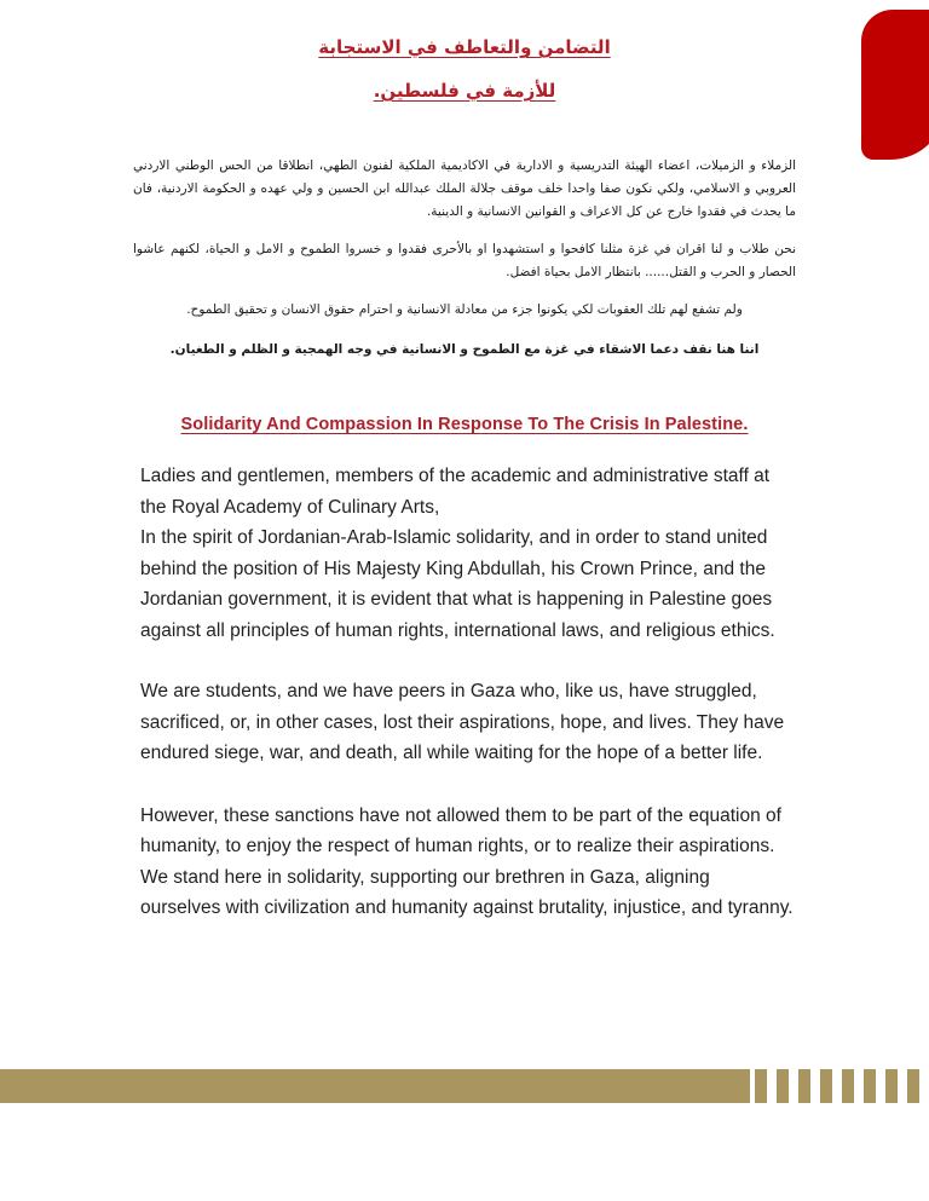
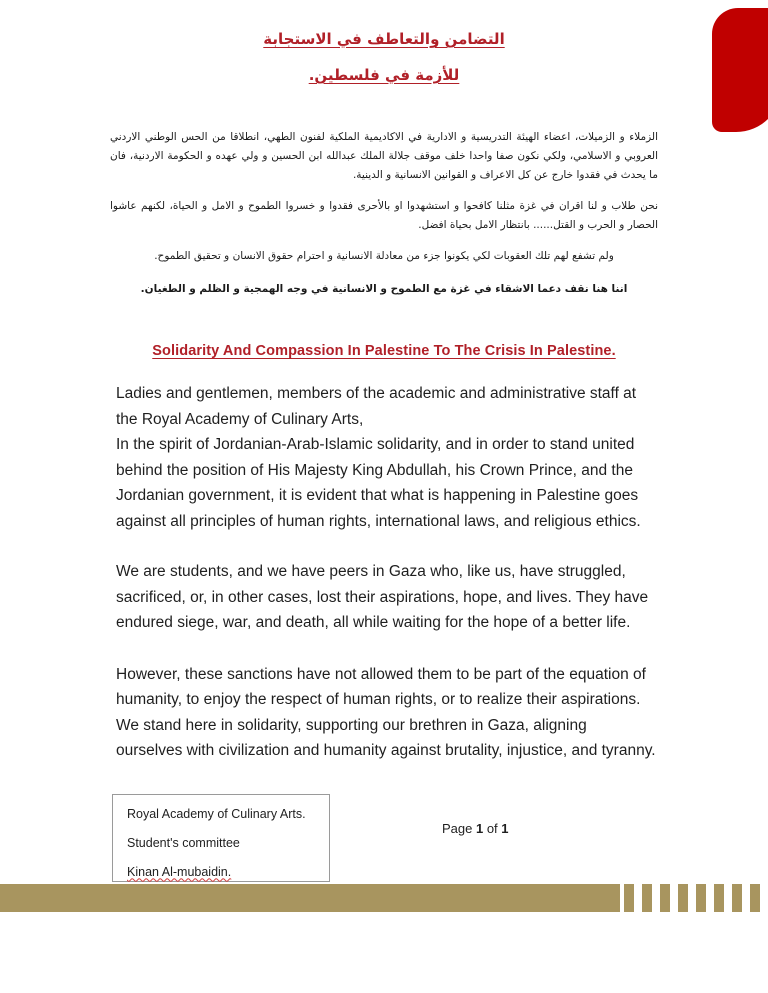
  التضامن والتعاطف في الاستجابة
  للأزمة في فلسطين.
  الزملاء و الزميلات، اعضاء الهيئة التدريسية و الادارية في الاكاديمية الملكية لفنون الطهي، انطلاقا من الحس الوطني الاردني العروبي و الاسلامي، ولكي نكون صفا واحدا خلف موقف جلالة الملك عبدالله ابن الحسين و ولي عهده و الحكومة الاردنية، فان ما يحدث في فقدوا خارج عن كل الاعراف و القوانين الانسانية و الدينية.
  نحن طلاب و لنا اقران في غزة مثلنا كافحوا و استشهدوا او بالأحرى فقدوا و خسروا الطموح و الامل و الحياة، لكنهم عاشوا الحصار و الحرب و القتل...... بانتظار الامل بحياة افضل.
  ولم تشفع لهم تلك العقوبات لكي يكونوا جزء من معادلة الانسانية و احترام حقوق الانسان و تحقيق الطموح.
  اننا هنا نقف دعما الاشقاء في غزة مع الطموح و الانسانية في وجه الهمجية و الظلم و الطغيان.
- Solidarity And Compassion In Response To The Crisis In Palestine.
+ Solidarity And Compassion In Palestine To The Crisis In Palestine.
  Ladies and gentlemen, members of the academic and administrative staff at the Royal Academy of Culinary Arts,
  In the spirit of Jordanian-Arab-Islamic solidarity, and in order to stand united behind the position of His Majesty King Abdullah, his Crown Prince, and the Jordanian government, it is evident that what is happening in Palestine goes against all principles of human rights, international laws, and religious ethics.
  We are students, and we have peers in Gaza who, like us, have struggled, sacrificed, or, in other cases, lost their aspirations, hope, and lives. They have endured siege, war, and death, all while waiting for the hope of a better life.
  However, these sanctions have not allowed them to be part of the equation of humanity, to enjoy the respect of human rights, or to realize their aspirations. We stand here in solidarity, supporting our brethren in Gaza, aligning ourselves with civilization and humanity against brutality, injustice, and tyranny.
+ Royal Academy of Culinary Arts.
+ Student's committee
+ Kinan Al-mubaidin.
+ Page 1 of 1
